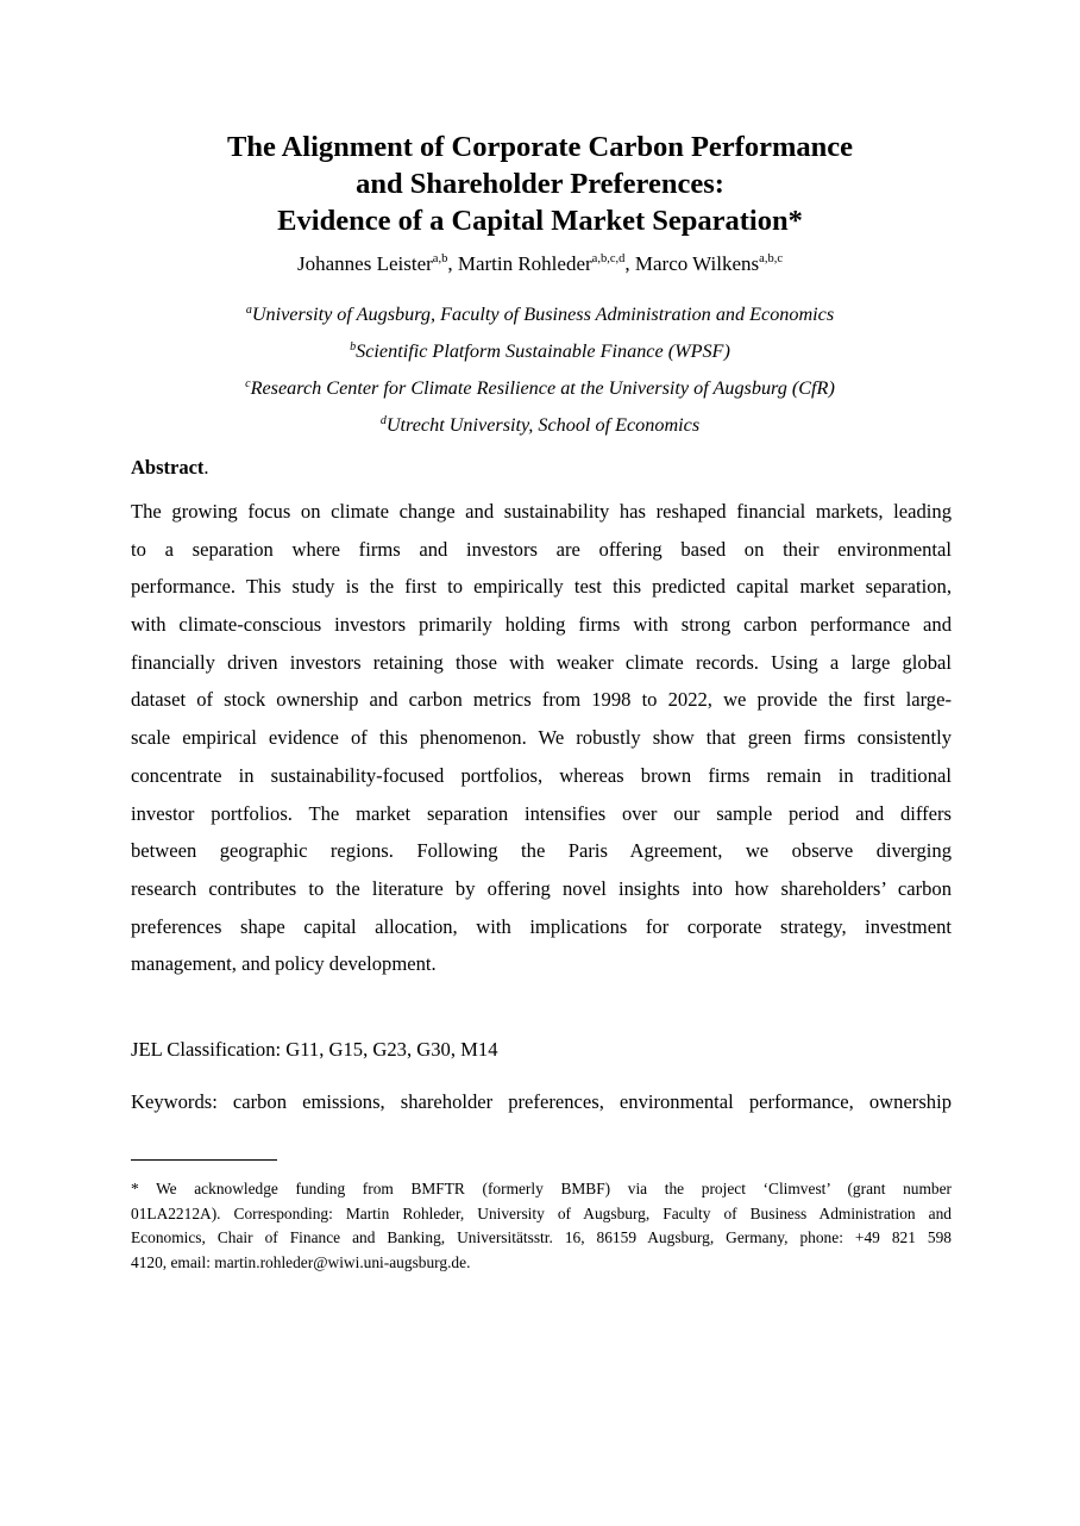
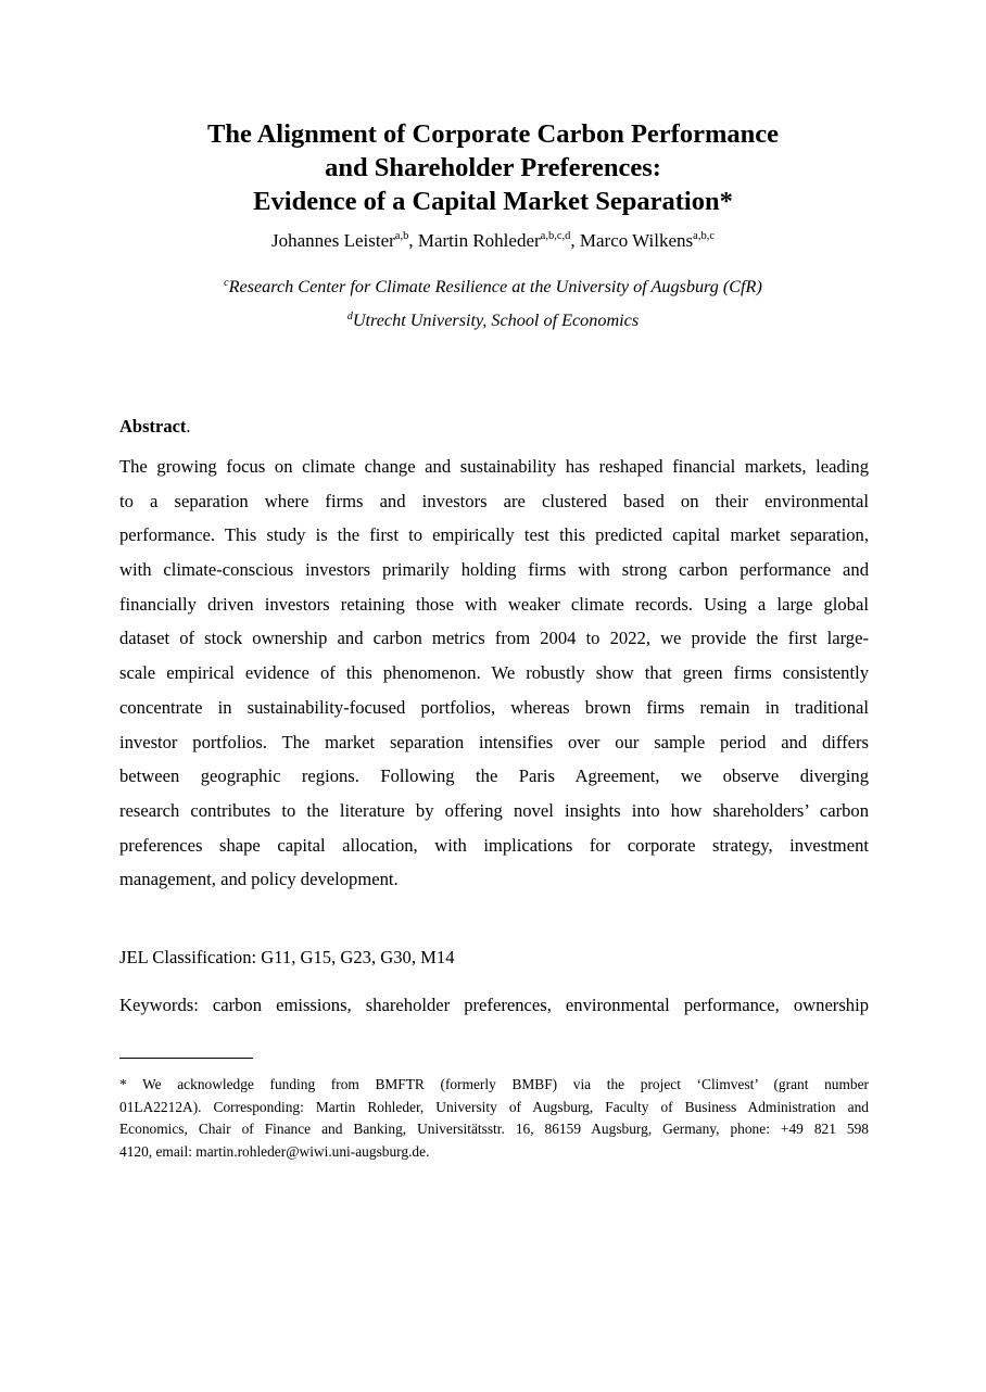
  The Alignment of Corporate Carbon Performance
  and Shareholder Preferences:
  Evidence of a Capital Market Separation*
  Johannes Leistera,b, Martin Rohledera,b,c,d, Marco Wilkensa,b,c
- aUniversity of Augsburg, Faculty of Business Administration and Economics
- bScientific Platform Sustainable Finance (WPSF)
  cResearch Center for Climate Resilience at the University of Augsburg (CfR)
  dUtrecht University, School of Economics
  Abstract.
  The growing focus on climate change and sustainability has reshaped financial markets, leading
- to a separation where firms and investors are offering based on their environmental
+ to a separation where firms and investors are clustered based on their environmental
  performance. This study is the first to empirically test this predicted capital market separation,
  with climate-conscious investors primarily holding firms with strong carbon performance and
  financially driven investors retaining those with weaker climate records. Using a large global
- dataset of stock ownership and carbon metrics from 1998 to 2022, we provide the first large-
+ dataset of stock ownership and carbon metrics from 2004 to 2022, we provide the first large-
  scale empirical evidence of this phenomenon. We robustly show that green firms consistently
  concentrate in sustainability-focused portfolios, whereas brown firms remain in traditional
  investor portfolios. The market separation intensifies over our sample period and differs
  between geographic regions. Following the Paris Agreement, we observe diverging
  research contributes to the literature by offering novel insights into how shareholders’ carbon
  preferences shape capital allocation, with implications for corporate strategy, investment
  management, and policy development.
  JEL Classification: G11, G15, G23, G30, M14
  Keywords: carbon emissions, shareholder preferences, environmental performance, ownership
  * We acknowledge funding from BMFTR (formerly BMBF) via the project ‘Climvest’ (grant number
  01LA2212A). Corresponding: Martin Rohleder, University of Augsburg, Faculty of Business Administration and
  Economics, Chair of Finance and Banking, Universitätsstr. 16, 86159 Augsburg, Germany, phone: +49 821 598
  4120, email: martin.rohleder@wiwi.uni-augsburg.de.
